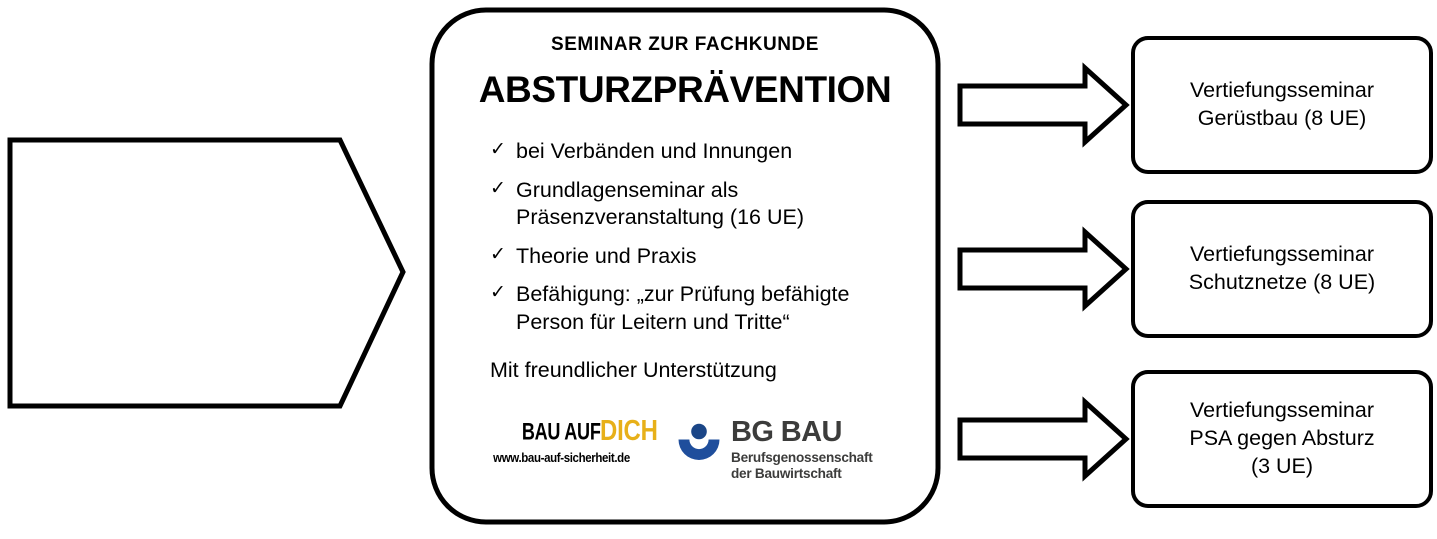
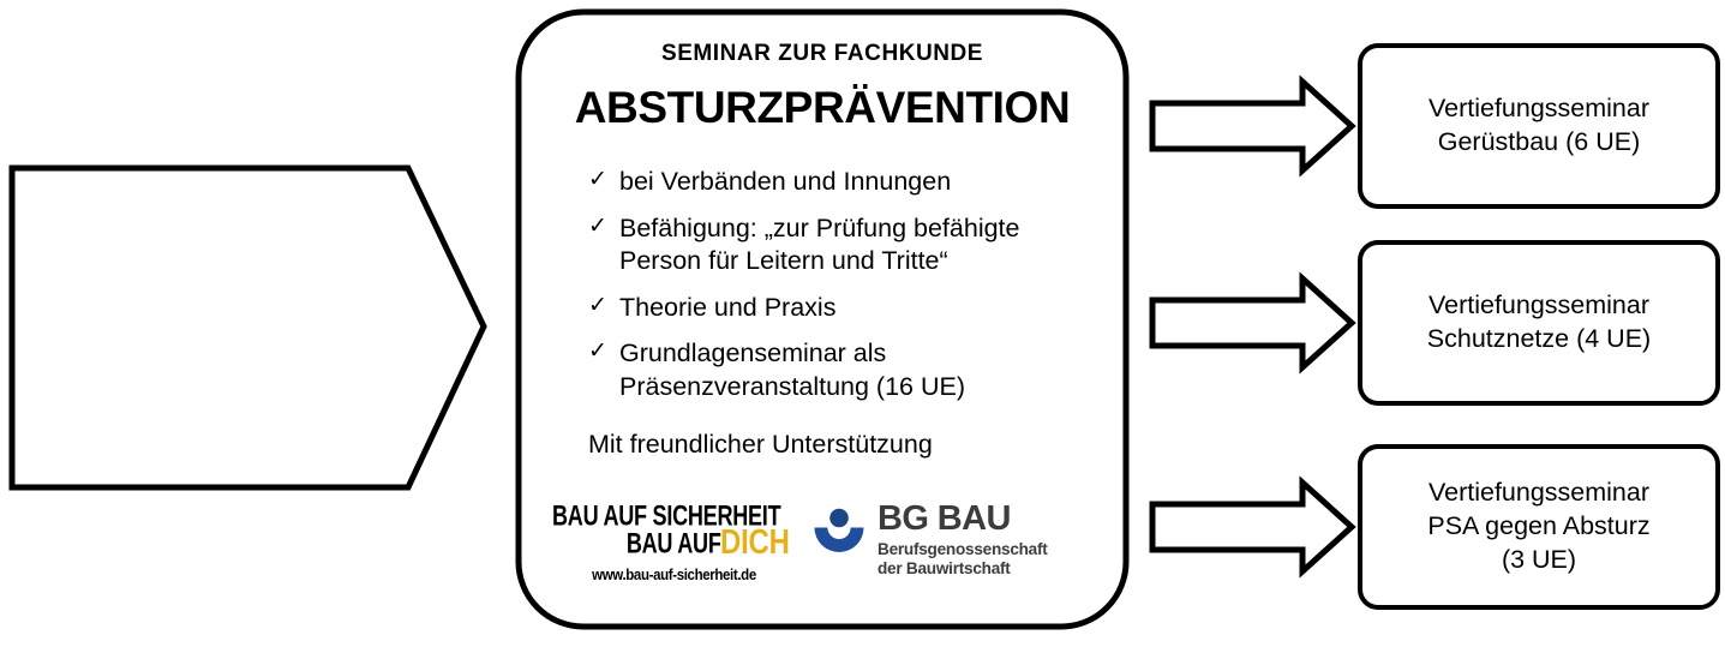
  SEMINAR ZUR FACHKUNDE
  ABSTURZPRÄVENTION
  ✓
  bei Verbänden und Innungen
  ✓
- Grundlagenseminar als Präsenzveranstaltung (16 UE)
+ Befähigung: „zur Prüfung befähigte Person für Leitern und Tritte“
  ✓
  Theorie und Praxis
  ✓
- Befähigung: „zur Prüfung befähigte Person für Leitern und Tritte“
+ Grundlagenseminar als Präsenzveranstaltung (16 UE)
  Mit freundlicher Unterstützung
+ BAU AUF SICHERHEIT
  BAU AUF
  DICH
  www.bau-auf-sicherheit.de
  BG BAU
  Berufsgenossenschaft
  der Bauwirtschaft
  Vertiefungsseminar
- Gerüstbau (8 UE)
+ Gerüstbau (6 UE)
  Vertiefungsseminar
- Schutznetze (8 UE)
+ Schutznetze (4 UE)
  Vertiefungsseminar
  PSA gegen Absturz
  (3 UE)
